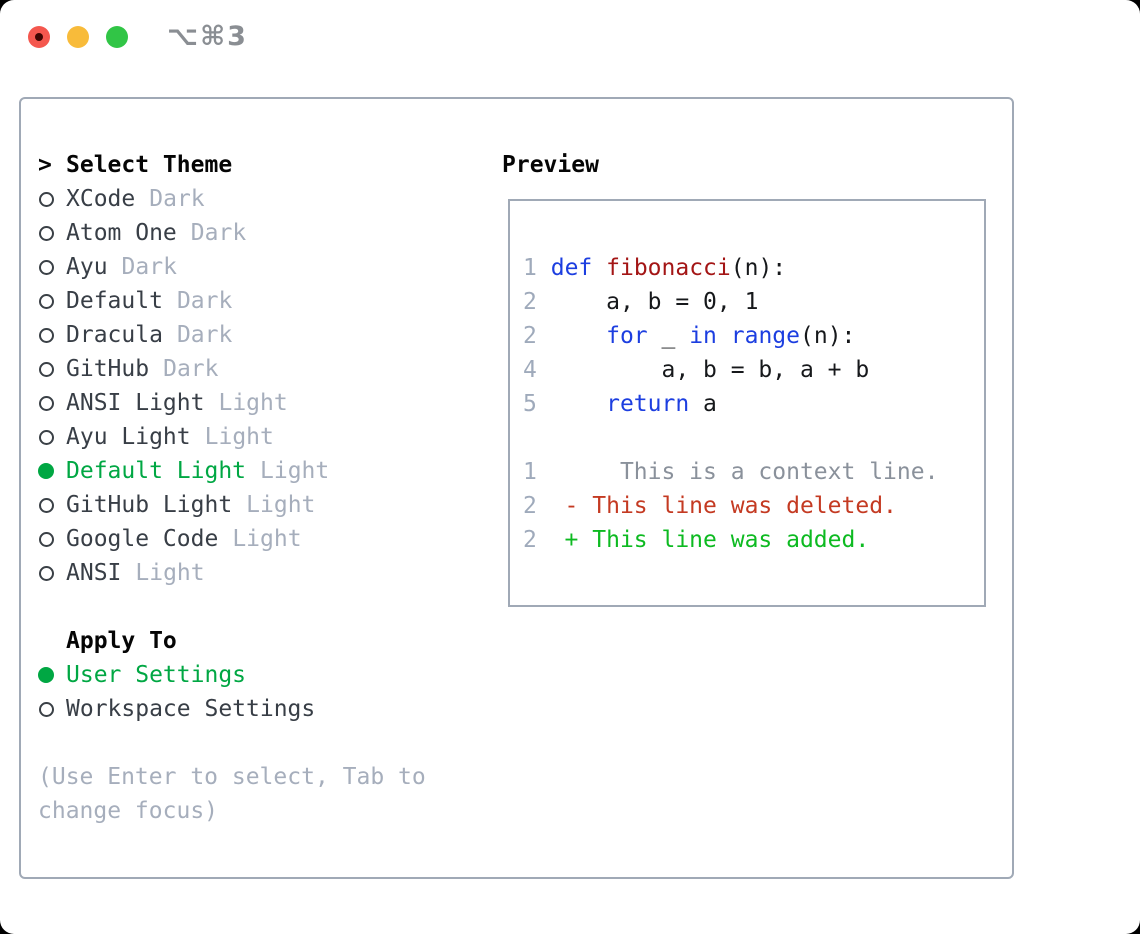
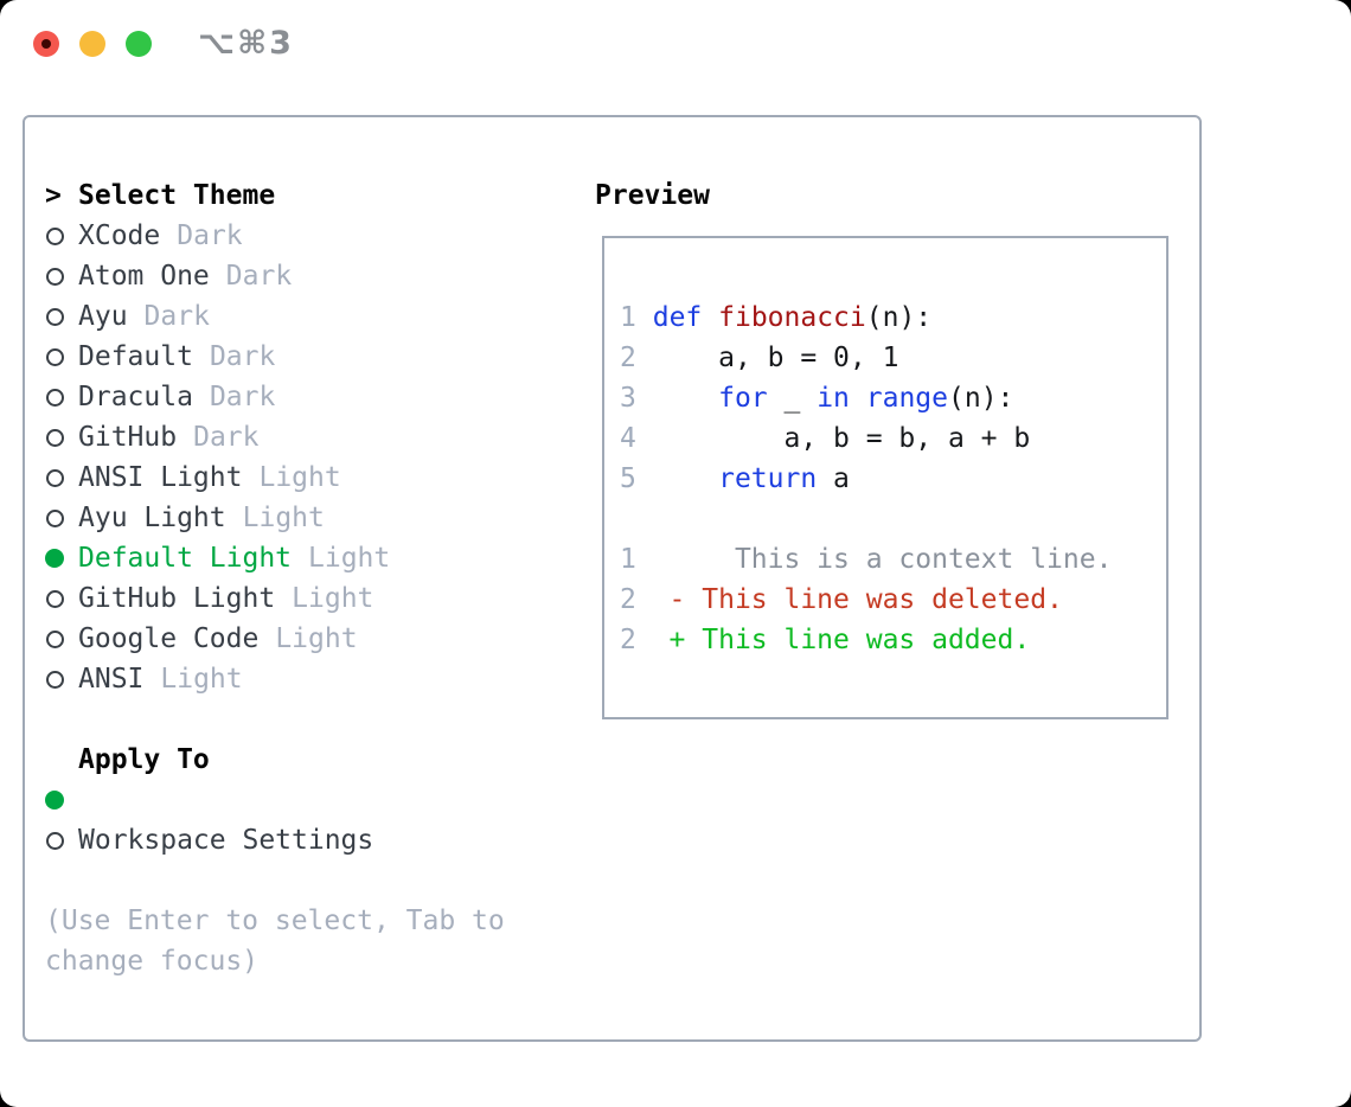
  ⌥⌘3
  >
  Select Theme
  XCode
  Dark
  Atom One
  Dark
  Ayu
  Dark
  Default
  Dark
  Dracula
  Dark
  GitHub
  Dark
  ANSI Light
  Light
  Ayu Light
  Light
  Default Light
  Light
  GitHub Light
  Light
  Google Code
  Light
  ANSI
  Light
  Apply To
- User Settings
  Workspace Settings
  (Use Enter to select, Tab to
  change focus)
  Preview
  1 def fibonacci(n):
  2 a, b = 0, 1
- 2 for _ in range(n):
+ 3 for _ in range(n):
  4 a, b = b, a + b
  5 return a
  1 This is a context line.
  2 - This line was deleted.
  2 + This line was added.
